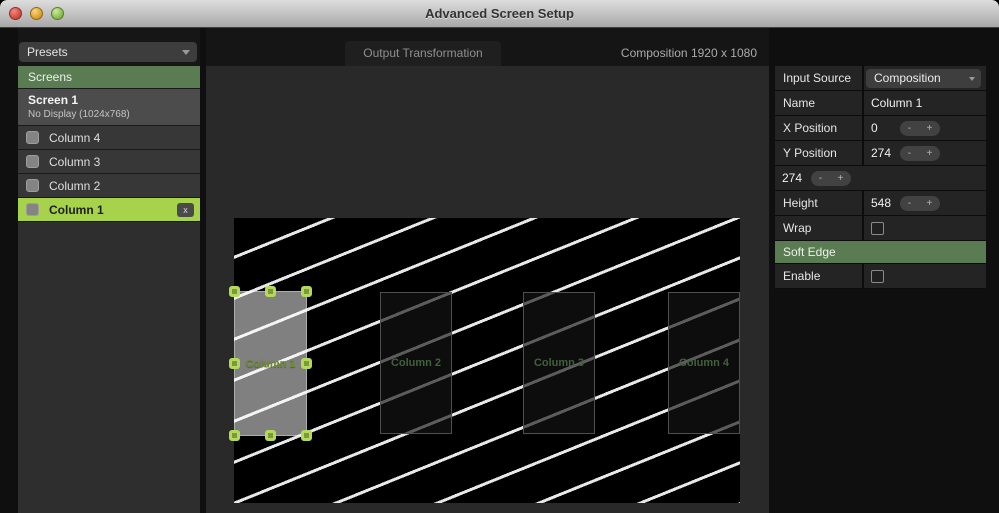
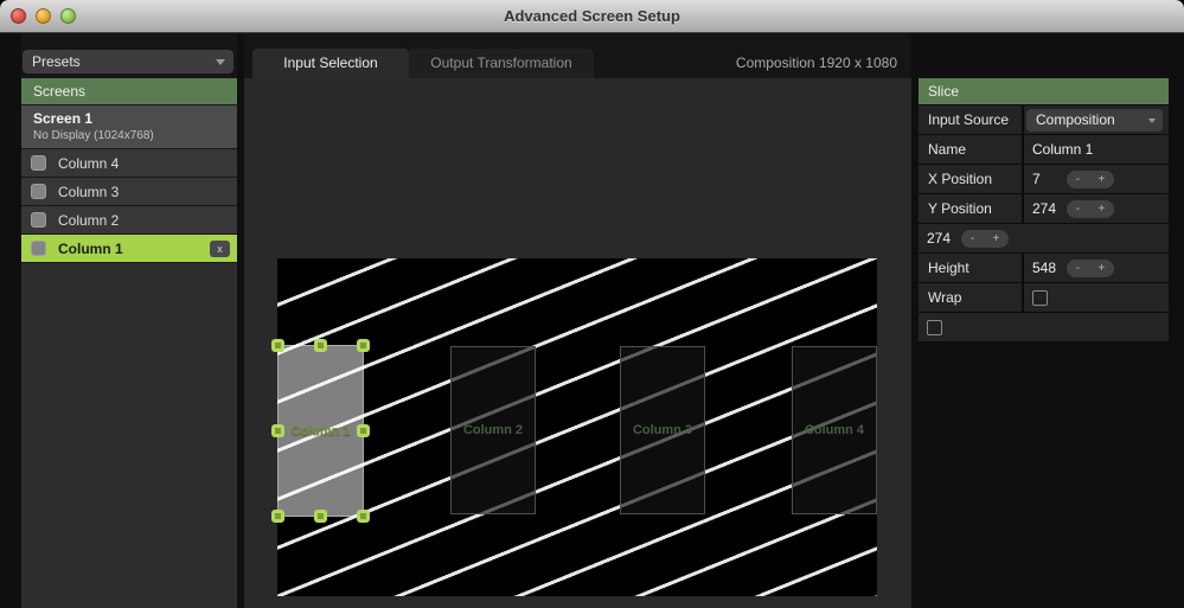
  Advanced Screen Setup
  Presets
  Screens
  Screen 1
  No Display (1024x768)
  Column 4
  Column 3
  Column 2
  Column 1
  x
+ Input Selection
  Output Transformation
  Composition 1920 x 1080
  Column 2
  Column 3
  Column 4
  Column 1
+ Slice
  Input Source
  Composition
  Name
  Column 1
  X Position
- 0
+ 7
  -
  +
  Y Position
  274
  -
  +
  274
  -
  +
  Height
  548
  -
  +
  Wrap
- Soft Edge
- Enable
